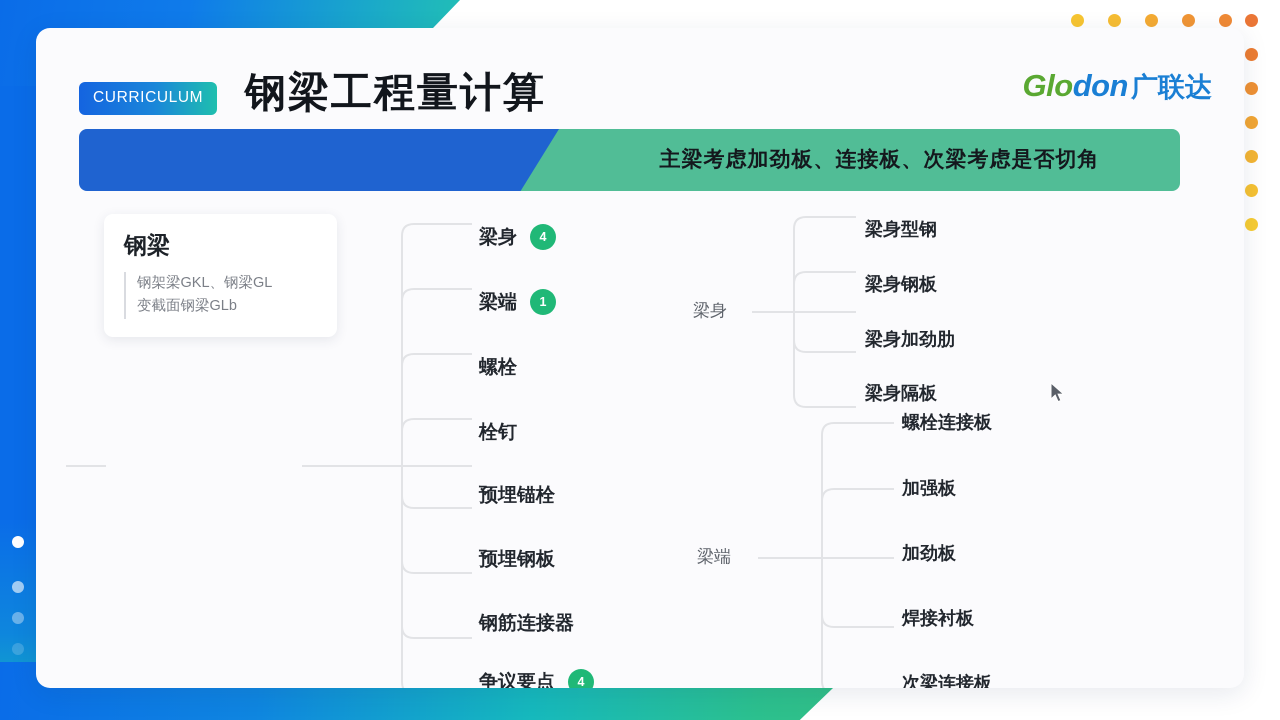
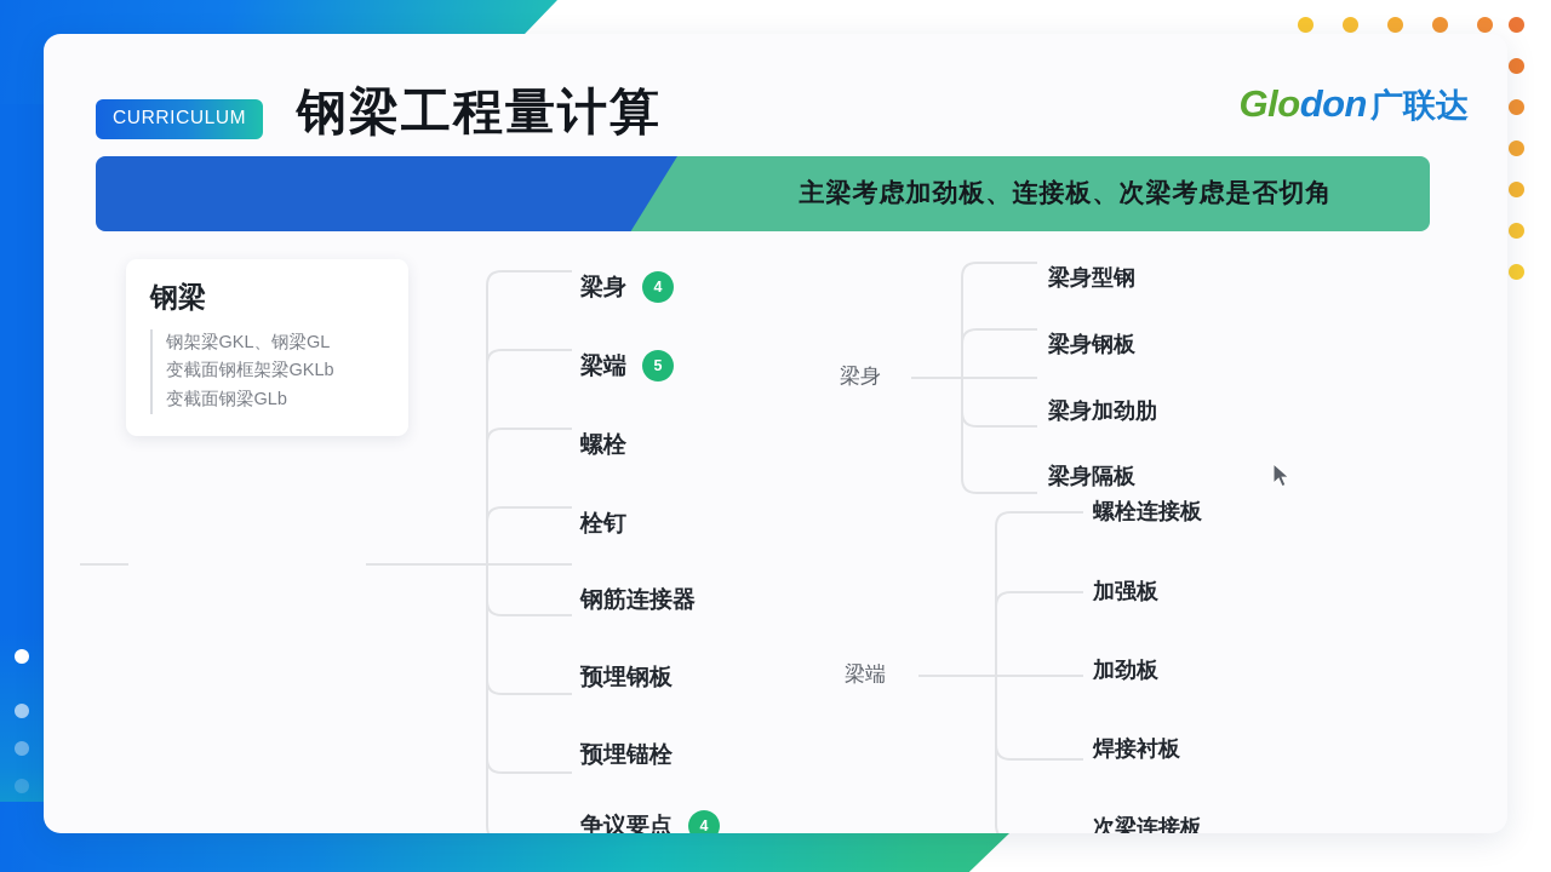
  CURRICULUM
  钢梁工程量计算
  Glodon广联达
  主梁考虑加劲板、连接板、次梁考虑是否切角
  梁身
  4
  梁端
- 1
+ 5
  螺栓
  栓钉
- 预埋锚栓
+ 钢筋连接器
  预埋钢板
- 钢筋连接器
+ 预埋锚栓
  争议要点
  4
  梁身
  梁端
  梁身型钢
  梁身钢板
  梁身加劲肋
  梁身隔板
  螺栓连接板
  加强板
  加劲板
  焊接衬板
  次梁连接板
  钢梁
  钢架梁GKL、钢梁GL
+ 变截面钢框架梁GKLb
  变截面钢梁GLb
